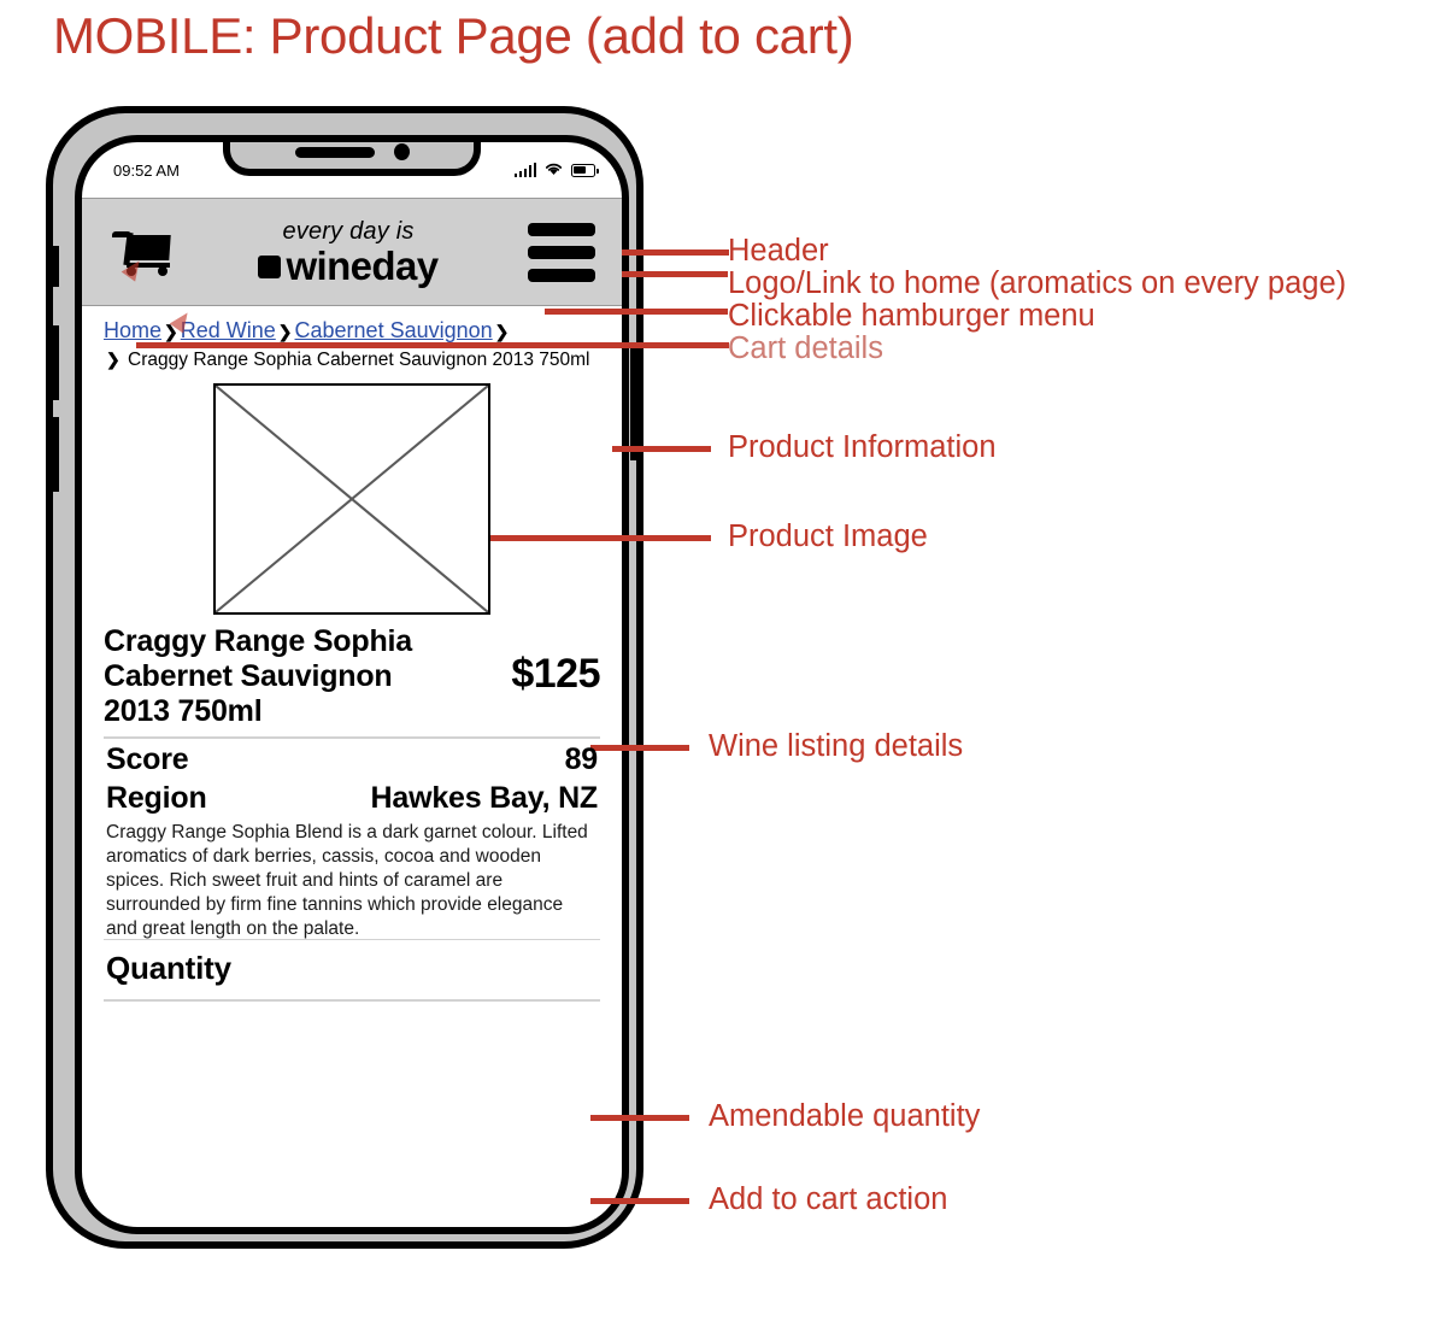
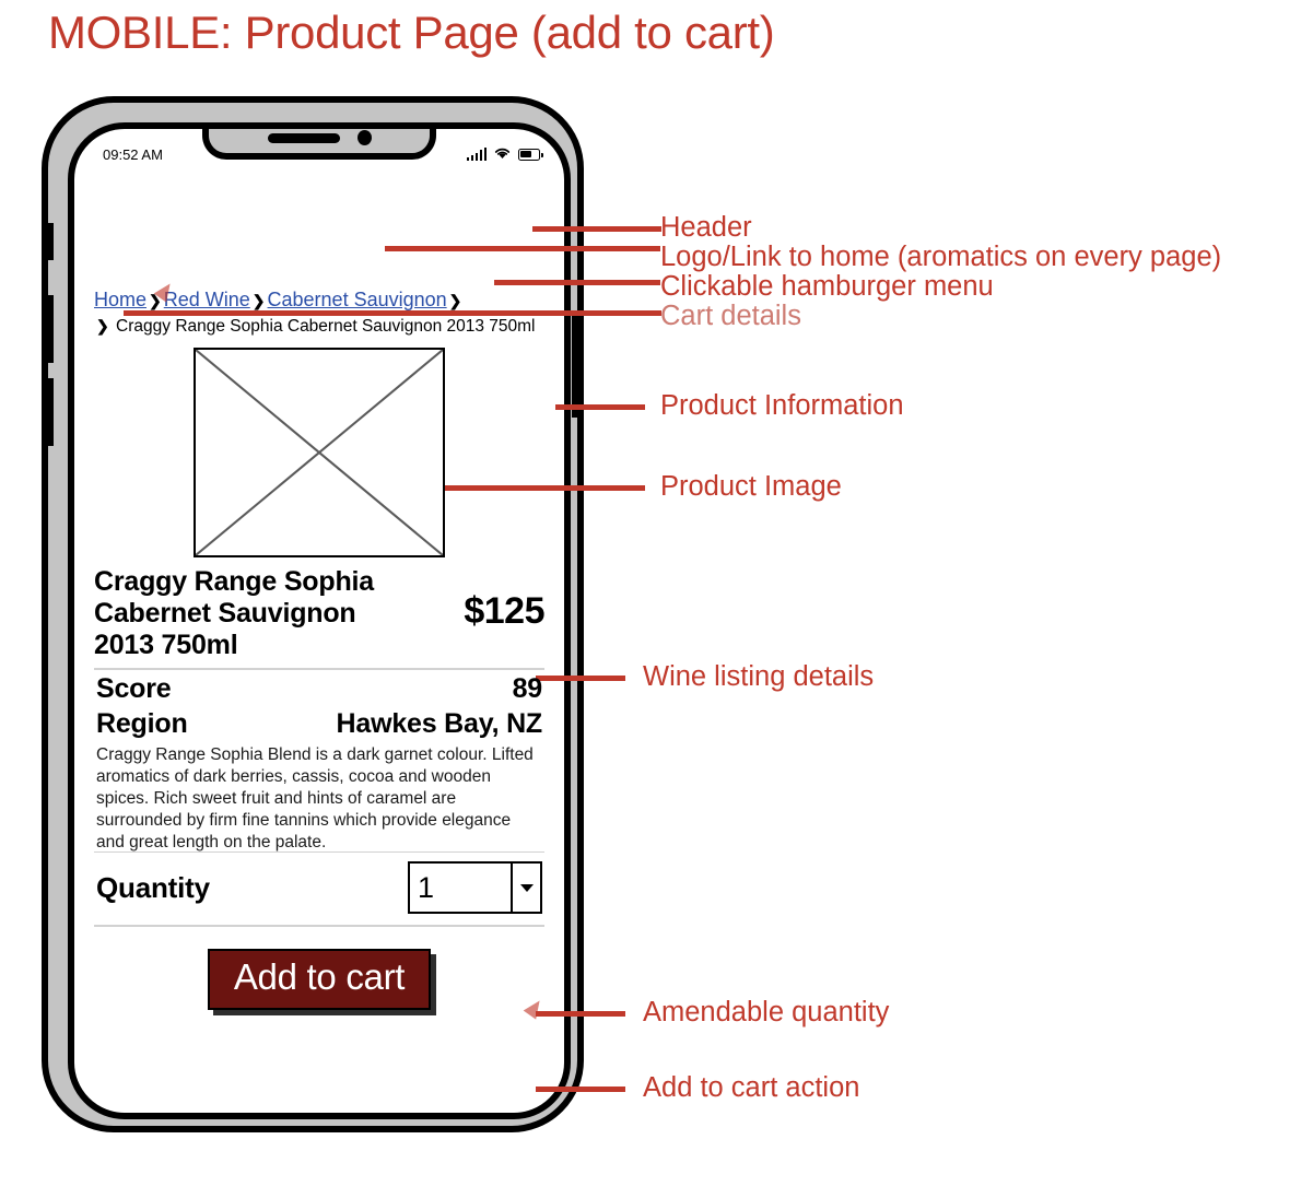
  MOBILE: Product Page (add to cart)
  09:52 AM
- every day is
- wineday
  Home ❯ Red Wine ❯ Cabernet Sauvignon ❯
  ❯ Craggy Range Sophia Cabernet Sauvignon 2013 750ml
  Craggy Range Sophia Cabernet Sauvignon 2013 750ml
  $125
  Score
  89
  Region
  Hawkes Bay, NZ
  Craggy Range Sophia Blend is a dark garnet colour. Lifted aromatics of dark berries, cassis, cocoa and wooden spices. Rich sweet fruit and hints of caramel are surrounded by firm fine tannins which provide elegance and great length on the palate.
  Quantity
+ 1
+ Add to cart
  Header
  Logo/Link to home (aromatics on every page)
  Clickable hamburger menu
  Cart details
  Product Information
  Product Image
  Wine listing details
  Amendable quantity
  Add to cart action
